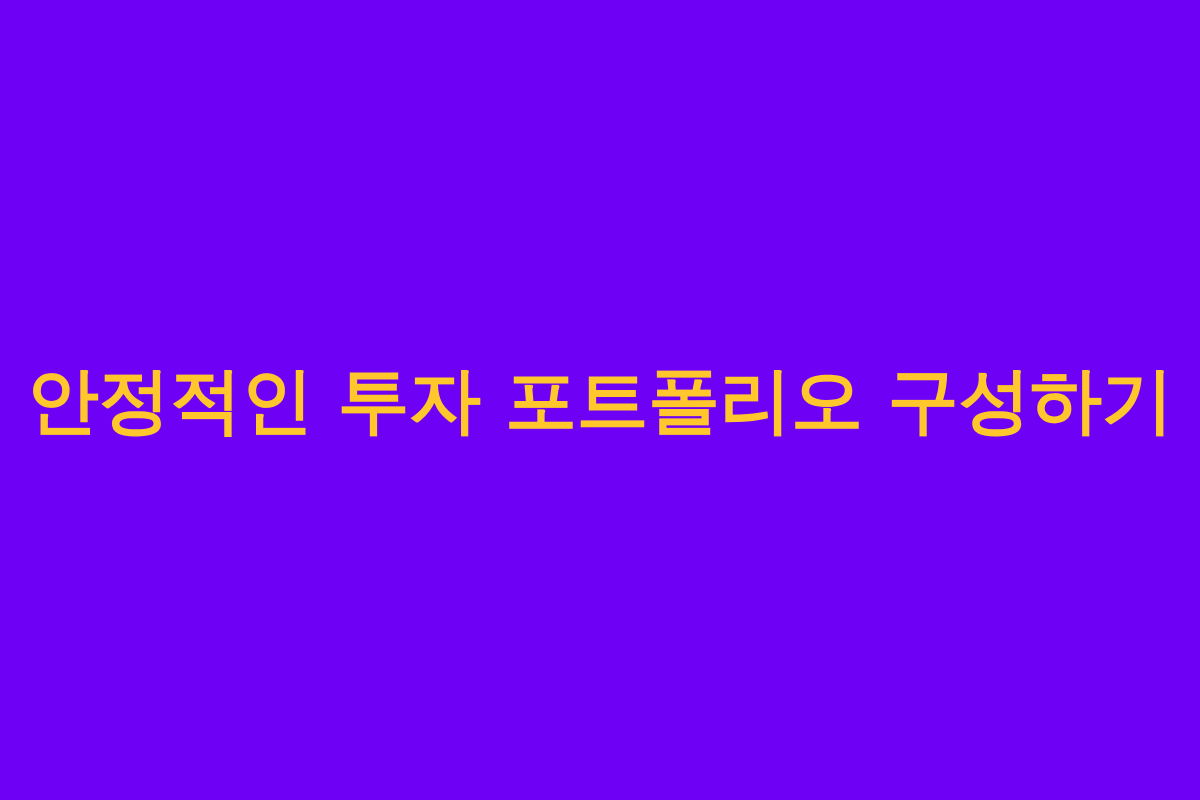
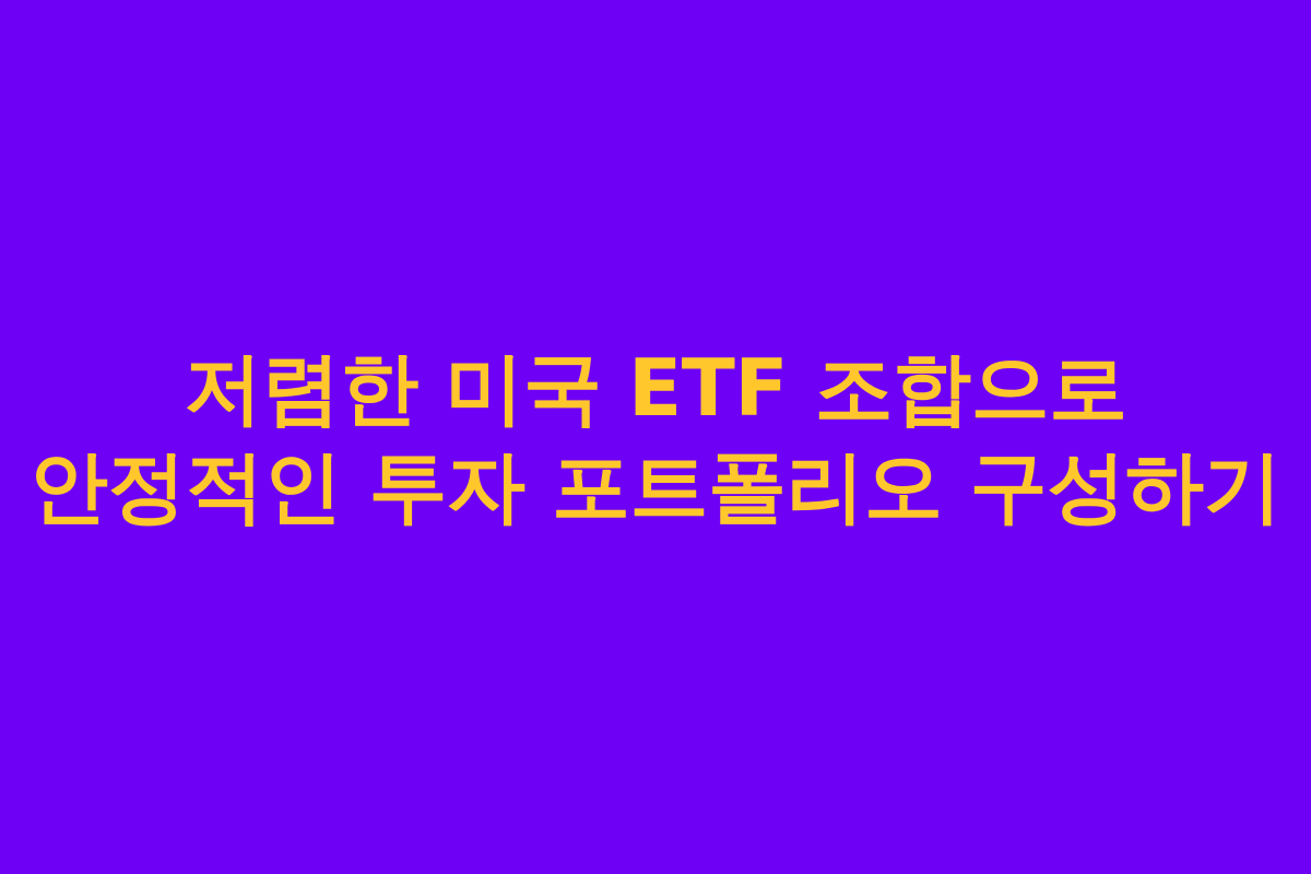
+ 저렴한 미국 ETF 조합으로
  안정적인 투자 포트폴리오 구성하기
